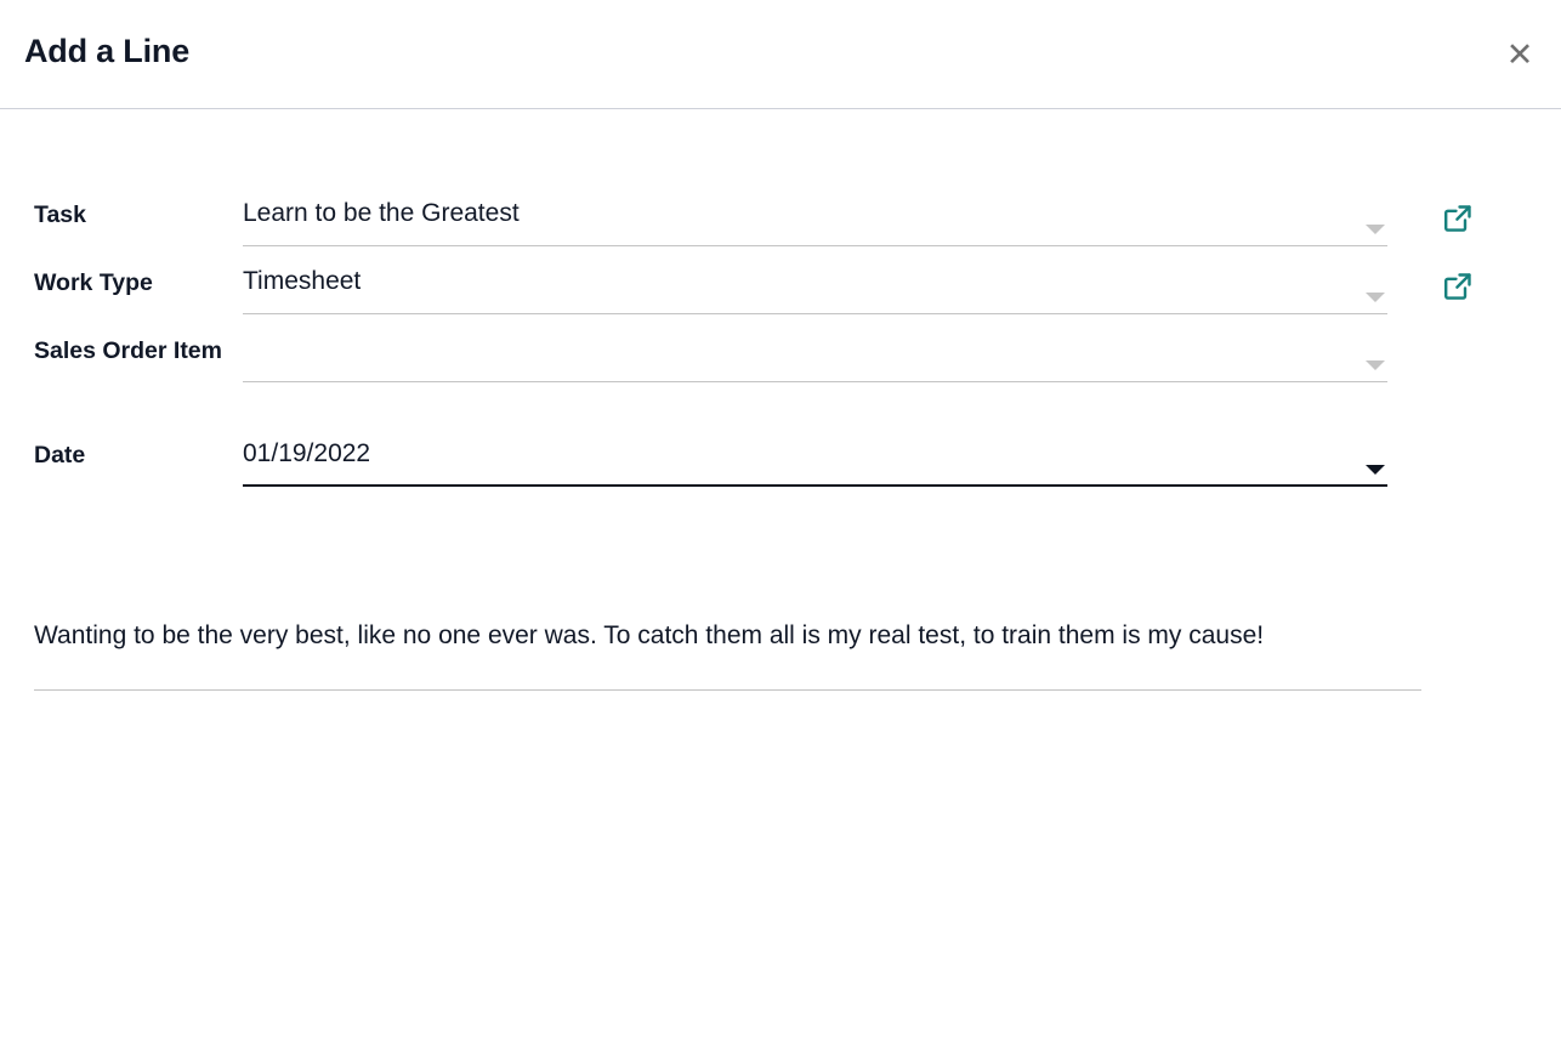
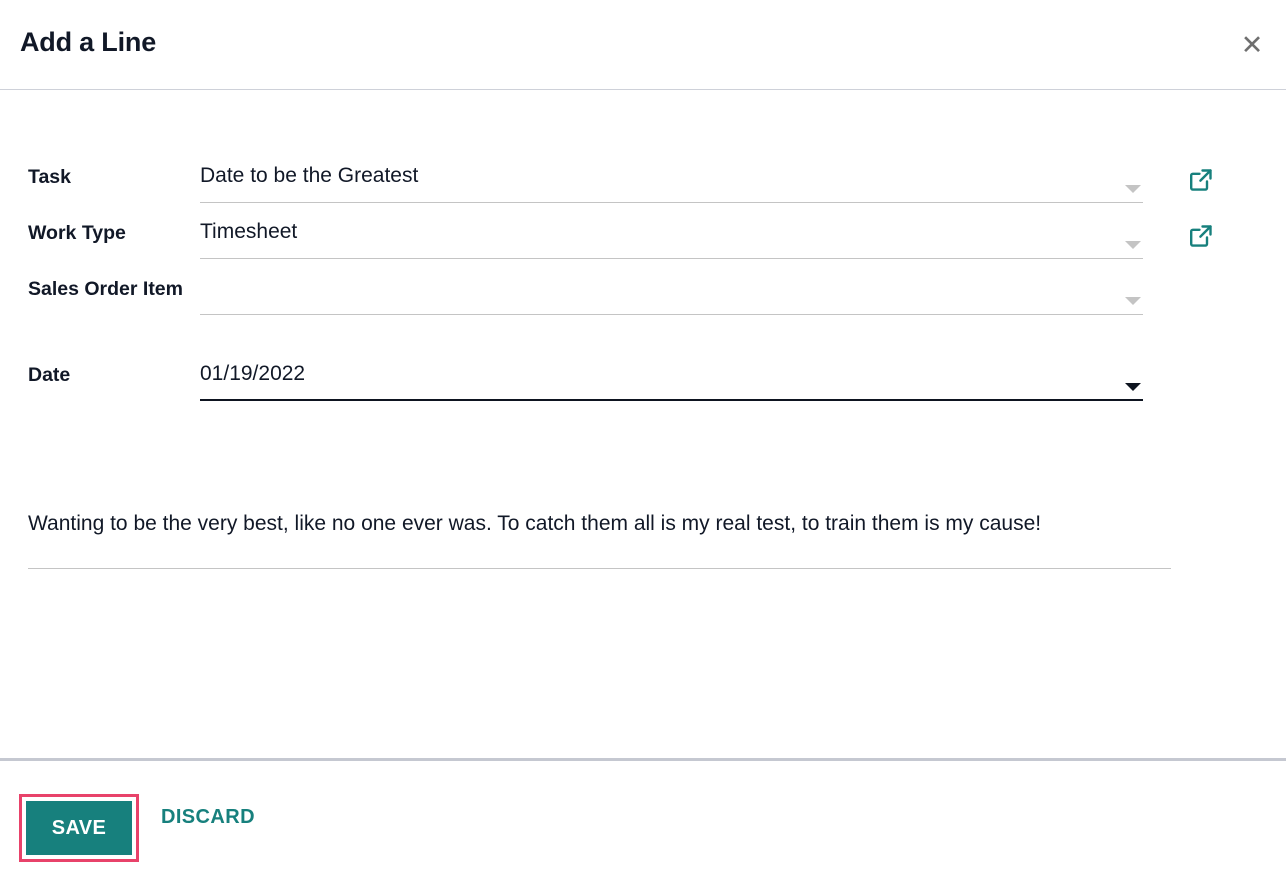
  Add a Line
  ✕
  Task
- Learn to be the Greatest
+ Date to be the Greatest
  Work Type
  Timesheet
  Sales Order Item
  Date
  01/19/2022
  Wanting to be the very best, like no one ever was. To catch them all is my real test, to train them is my cause!
+ SAVE
+ DISCARD
